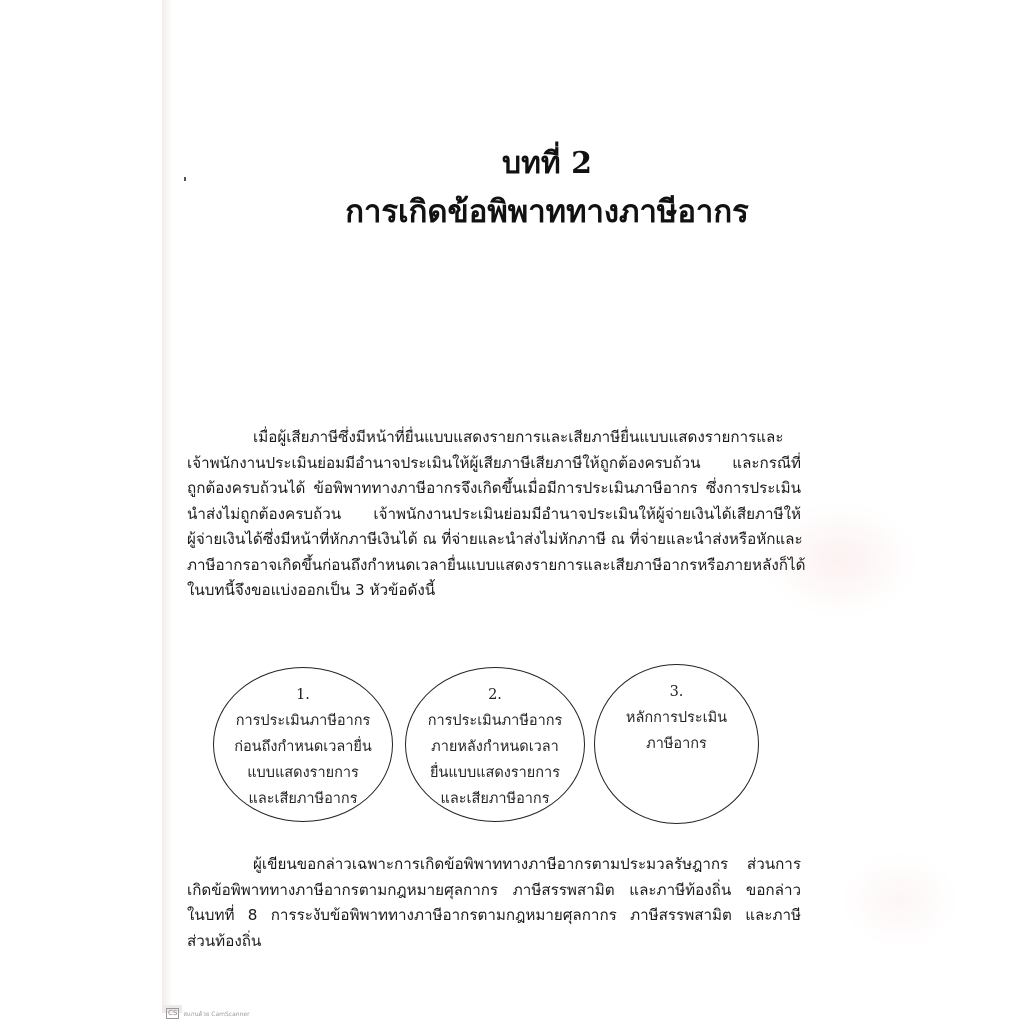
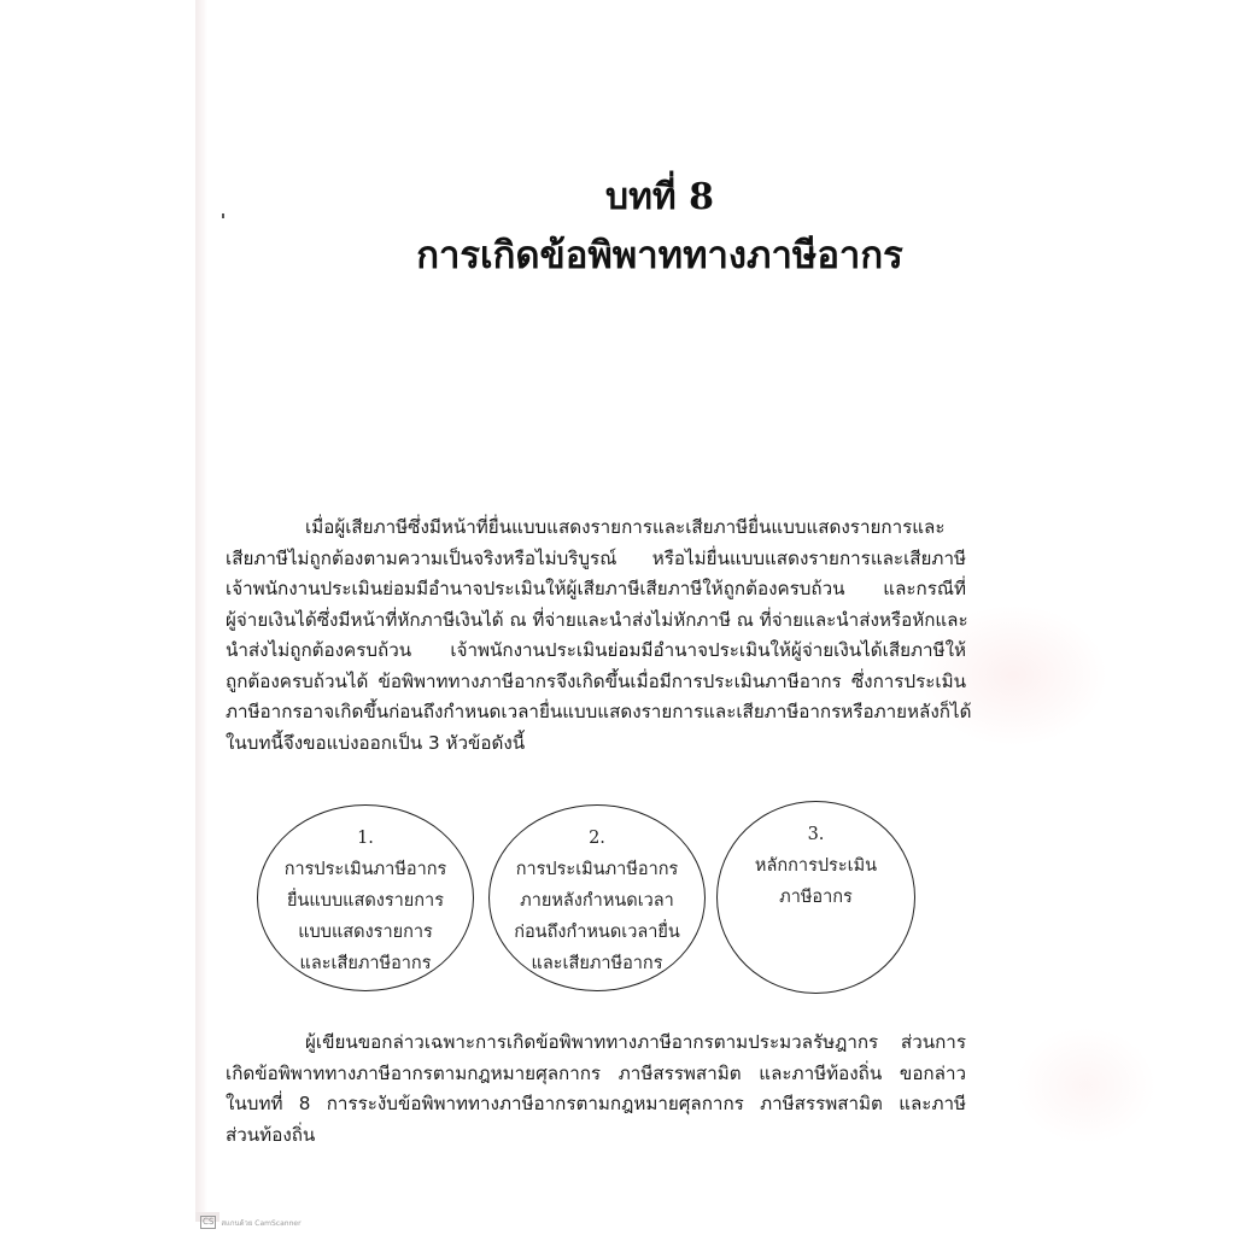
- บทที่ 2
+ บทที่ 8
  การเกิดข้อพิพาททางภาษีอากร
  เมื่อผู้เสียภาษีซึ่งมีหน้าที่ยื่นแบบแสดงรายการและเสียภาษียื่นแบบแสดงรายการและ
+ เสียภาษีไม่ถูกต้องตามความเป็นจริงหรือไม่บริบูรณ์ หรือไม่ยื่นแบบแสดงรายการและเสียภาษี
  เจ้าพนักงานประเมินย่อมมีอำนาจประเมินให้ผู้เสียภาษีเสียภาษีให้ถูกต้องครบถ้วน และกรณีที่
- ถูกต้องครบถ้วนได้ ข้อพิพาททางภาษีอากรจึงเกิดขึ้นเมื่อมีการประเมินภาษีอากร ซึ่งการประเมิน
+ ผู้จ่ายเงินได้ซึ่งมีหน้าที่หักภาษีเงินได้ ณ ที่จ่ายและนำส่งไม่หักภาษี ณ ที่จ่ายและนำส่งหรือหักและ
  นำส่งไม่ถูกต้องครบถ้วน เจ้าพนักงานประเมินย่อมมีอำนาจประเมินให้ผู้จ่ายเงินได้เสียภาษีให้
- ผู้จ่ายเงินได้ซึ่งมีหน้าที่หักภาษีเงินได้ ณ ที่จ่ายและนำส่งไม่หักภาษี ณ ที่จ่ายและนำส่งหรือหักและ
+ ถูกต้องครบถ้วนได้ ข้อพิพาททางภาษีอากรจึงเกิดขึ้นเมื่อมีการประเมินภาษีอากร ซึ่งการประเมิน
  ภาษีอากรอาจเกิดขึ้นก่อนถึงกำหนดเวลายื่นแบบแสดงรายการและเสียภาษีอากรหรือภายหลังก็ได้
  ในบทนี้จึงขอแบ่งออกเป็น 3 หัวข้อดังนี้
  1.
  การประเมินภาษีอากร
- ก่อนถึงกำหนดเวลายื่น
+ ยื่นแบบแสดงรายการ
  แบบแสดงรายการ
  และเสียภาษีอากร
  2.
  การประเมินภาษีอากร
  ภายหลังกำหนดเวลา
- ยื่นแบบแสดงรายการ
+ ก่อนถึงกำหนดเวลายื่น
  และเสียภาษีอากร
  3.
  หลักการประเมิน
  ภาษีอากร
  ผู้เขียนขอกล่าวเฉพาะการเกิดข้อพิพาททางภาษีอากรตามประมวลรัษฎากร ส่วนการ
  เกิดข้อพิพาททางภาษีอากรตามกฎหมายศุลกากร ภาษีสรรพสามิต และภาษีท้องถิ่น ขอกล่าว
  ในบทที่ 8 การระงับข้อพิพาททางภาษีอากรตามกฎหมายศุลกากร ภาษีสรรพสามิต และภาษี
  ส่วนท้องถิ่น
  CS
